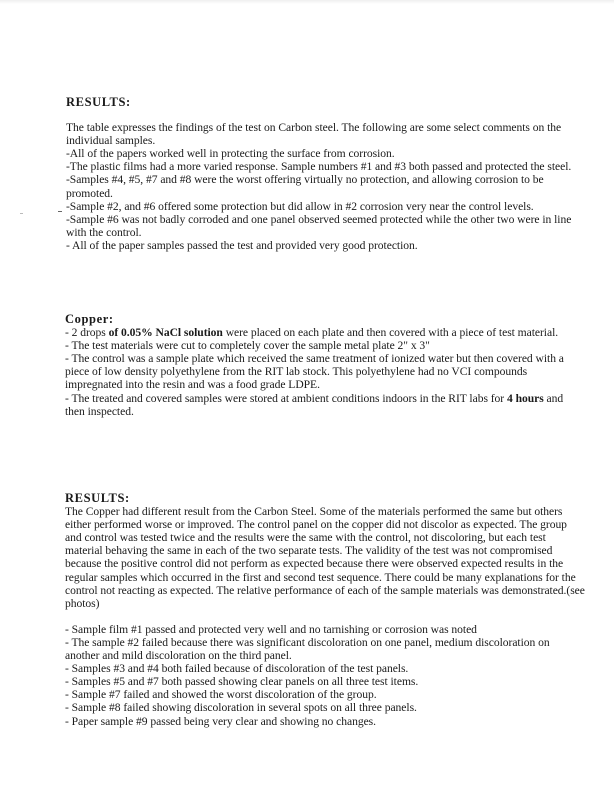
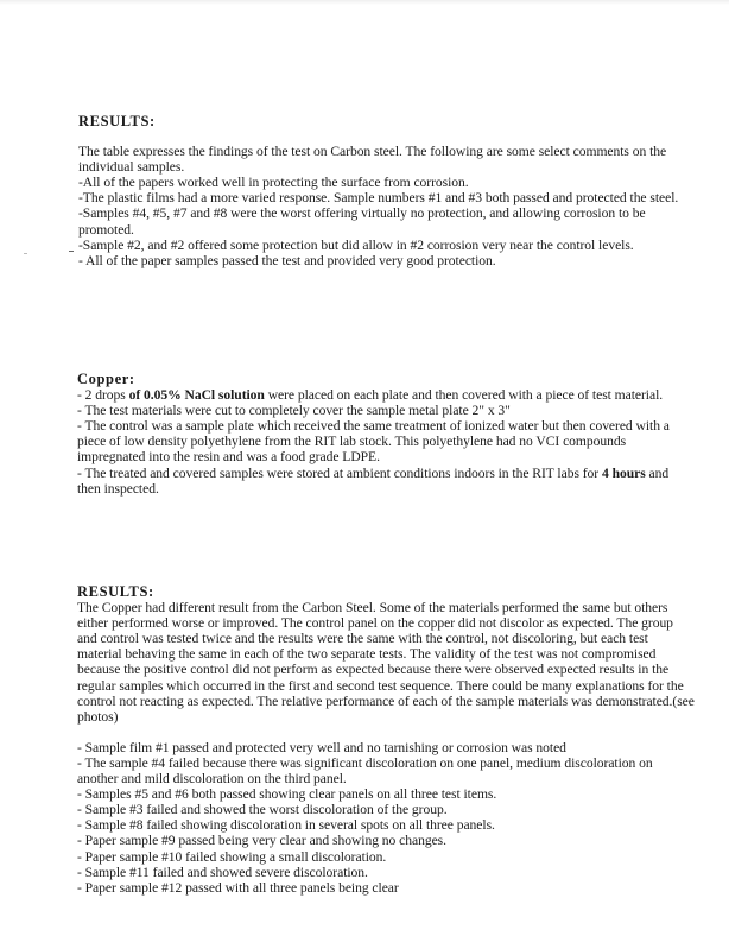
  RESULTS:
  The table expresses the findings of the test on Carbon steel. The following are some select comments on the individual samples.
  -All of the papers worked well in protecting the surface from corrosion.
  -The plastic films had a more varied response. Sample numbers #1 and #3 both passed and protected the steel.
  -Samples #4, #5, #7 and #8 were the worst offering virtually no protection, and allowing corrosion to be promoted.
- -Sample #2, and #6 offered some protection but did allow in #2 corrosion very near the control levels.
+ -Sample #2, and #2 offered some protection but did allow in #2 corrosion very near the control levels.
- -Sample #6 was not badly corroded and one panel observed seemed protected while the other two were in line with the control.
  - All of the paper samples passed the test and provided very good protection.
  Copper:
  - 2 drops of 0.05% NaCl solution were placed on each plate and then covered with a piece of test material.
  - The test materials were cut to completely cover the sample metal plate 2" x 3"
  - The control was a sample plate which received the same treatment of ionized water but then covered with a piece of low density polyethylene from the RIT lab stock. This polyethylene had no VCI compounds impregnated into the resin and was a food grade LDPE.
  - The treated and covered samples were stored at ambient conditions indoors in the RIT labs for 4 hours and then inspected.
  RESULTS:
  The Copper had different result from the Carbon Steel. Some of the materials performed the same but others either performed worse or improved. The control panel on the copper did not discolor as expected. The group and control was tested twice and the results were the same with the control, not discoloring, but each test material behaving the same in each of the two separate tests. The validity of the test was not compromised because the positive control did not perform as expected because there were observed expected results in the regular samples which occurred in the first and second test sequence. There could be many explanations for the control not reacting as expected. The relative performance of each of the sample materials was demonstrated.(see photos)
  - Sample film #1 passed and protected very well and no tarnishing or corrosion was noted
- - The sample #2 failed because there was significant discoloration on one panel, medium discoloration on another and mild discoloration on the third panel.
+ - The sample #4 failed because there was significant discoloration on one panel, medium discoloration on another and mild discoloration on the third panel.
- - Samples #3 and #4 both failed because of discoloration of the test panels.
- - Samples #5 and #7 both passed showing clear panels on all three test items.
+ - Samples #5 and #6 both passed showing clear panels on all three test items.
- - Sample #7 failed and showed the worst discoloration of the group.
+ - Sample #3 failed and showed the worst discoloration of the group.
  - Sample #8 failed showing discoloration in several spots on all three panels.
  - Paper sample #9 passed being very clear and showing no changes.
+ - Paper sample #10 failed showing a small discoloration.
+ - Sample #11 failed and showed severe discoloration.
+ - Paper sample #12 passed with all three panels being clear
